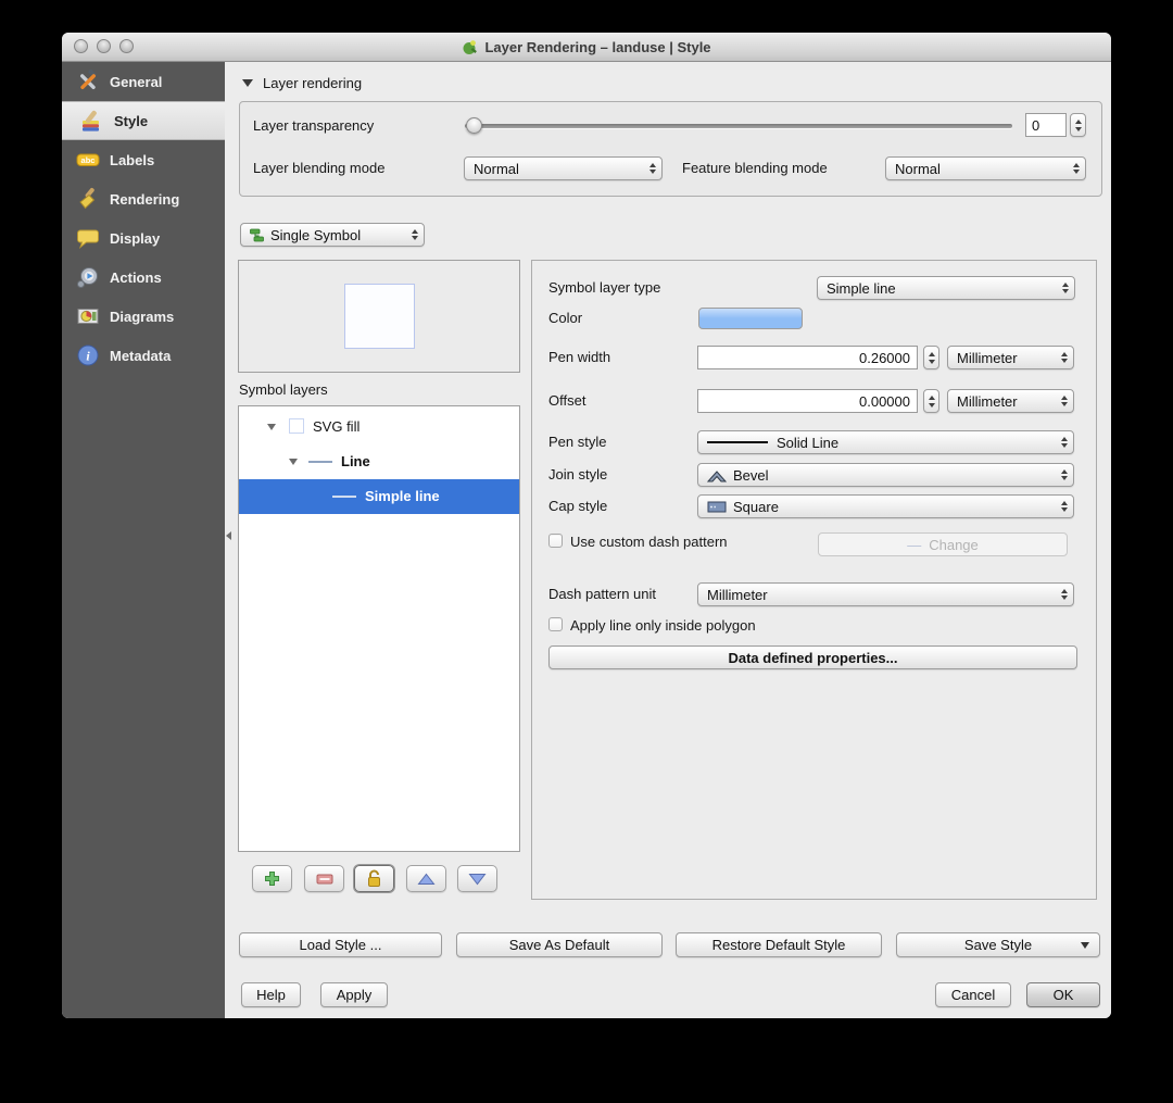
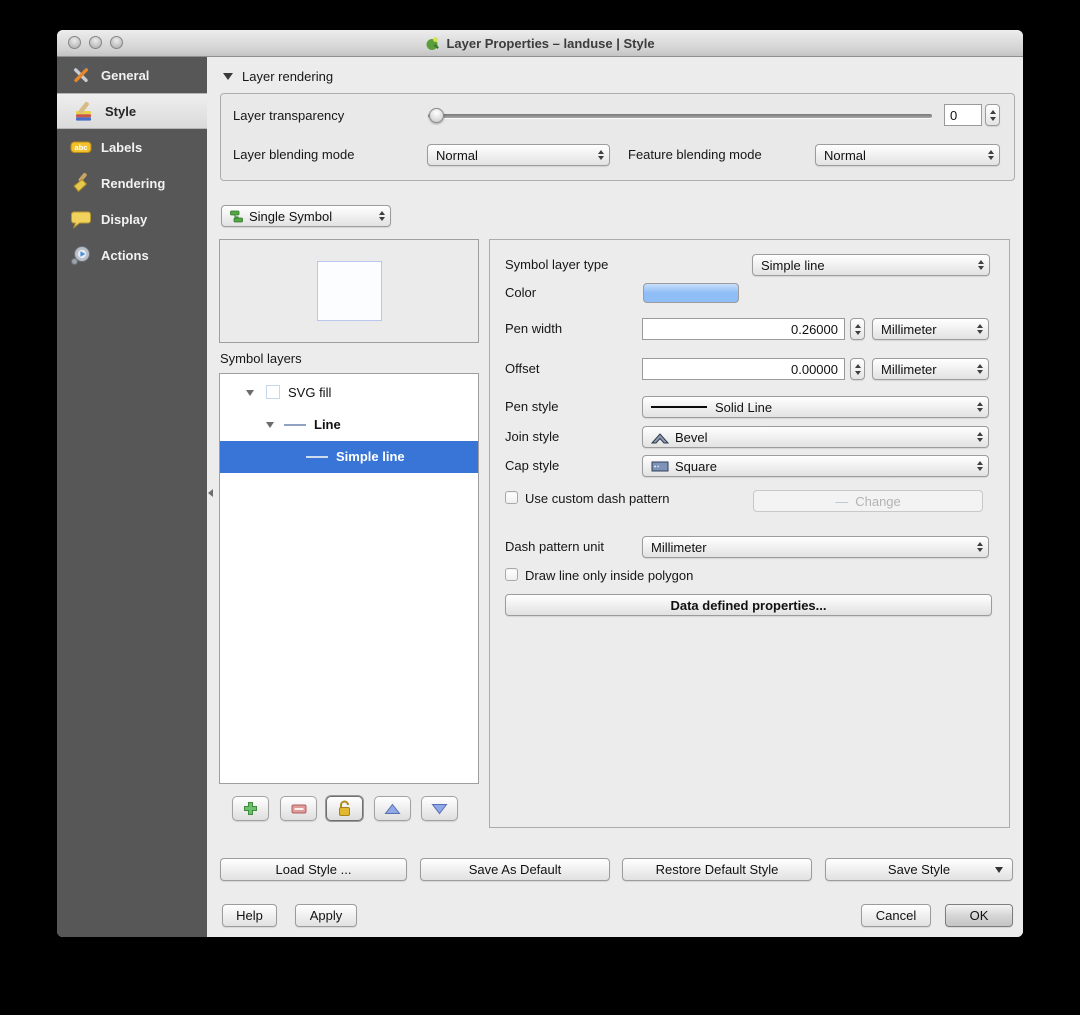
- Layer Rendering – landuse | Style
+ Layer Properties – landuse | Style
  General
  Style
  abc
  Labels
  Rendering
  Display
  Actions
- Diagrams
- i
- Metadata
  Layer rendering
  Layer transparency
  0
  Layer blending mode
  Normal
  Feature blending mode
  Normal
  Single Symbol
  Symbol layers
  SVG fill
  Line
  Simple line
  Symbol layer type
  Simple line
  Color
  Pen width
  0.26000
  Millimeter
  Offset
  0.00000
  Millimeter
  Pen style
  Solid Line
  Join style
  Bevel
  Cap style
  Square
  Use custom dash pattern
  —
  Change
  Dash pattern unit
  Millimeter
- Apply line only inside polygon
+ Draw line only inside polygon
  Data defined properties...
  Load Style ...
  Save As Default
  Restore Default Style
  Save Style
  Help
  Apply
  Cancel
  OK
